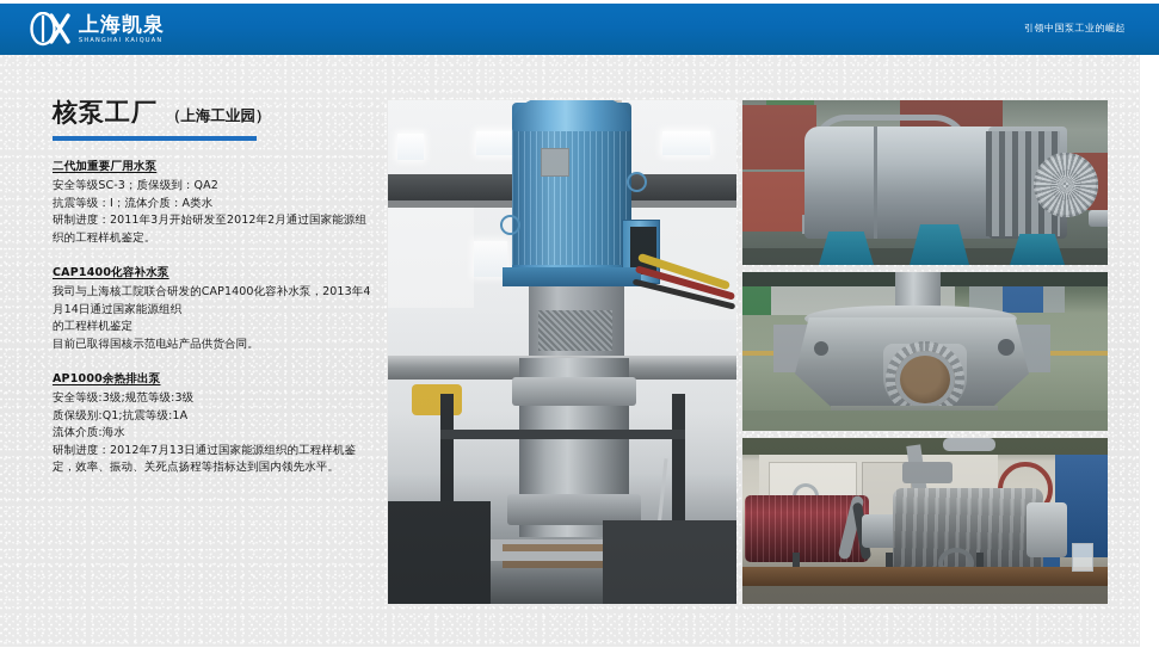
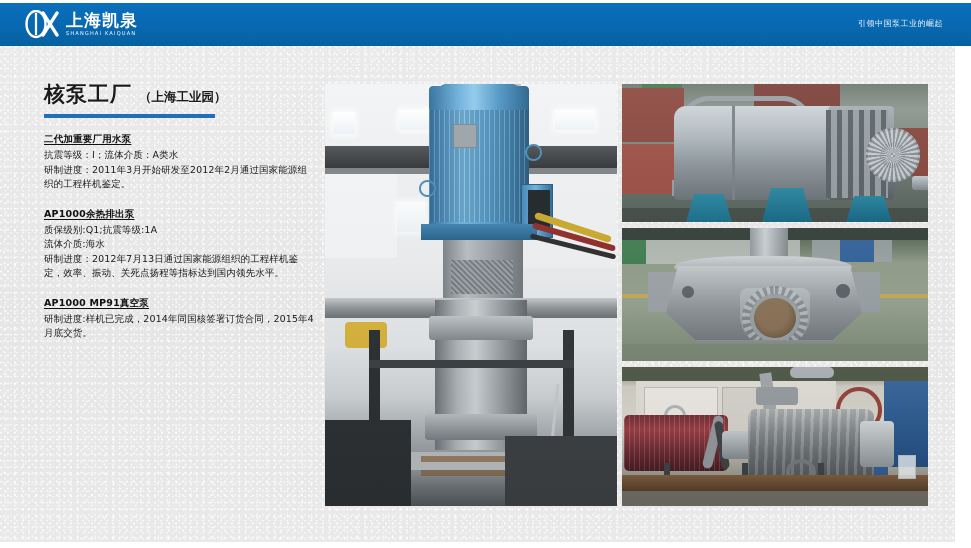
  上海凯泉
  引领中国泵工业的崛起
  核泵工厂
  （上海工业园）
  二代加重要厂用水泵
- 安全等级SC-3；质保级到：QA2
  抗震等级：Ⅰ；流体介质：A类水
  研制进度：2011年3月开始研发至2012年2月通过国家能源组织的工程样机鉴定。
- CAP1400化容补水泵
- 我司与上海核工院联合研发的CAP1400化容补水泵，2013年4月14日通过国家能源组织
- 的工程样机鉴定
- 目前已取得国核示范电站产品供货合同。
  AP1000余热排出泵
- 安全等级:3级;规范等级:3级
  质保级别:Q1;抗震等级:1A
  流体介质:海水
  研制进度：2012年7月13日通过国家能源组织的工程样机鉴定，效率、振动、关死点扬程等指标达到国内领先水平。
+ AP1000 MP91真空泵
+ 研制进度:样机已完成，2014年同国核签署订货合同，2015年4月底交货。
